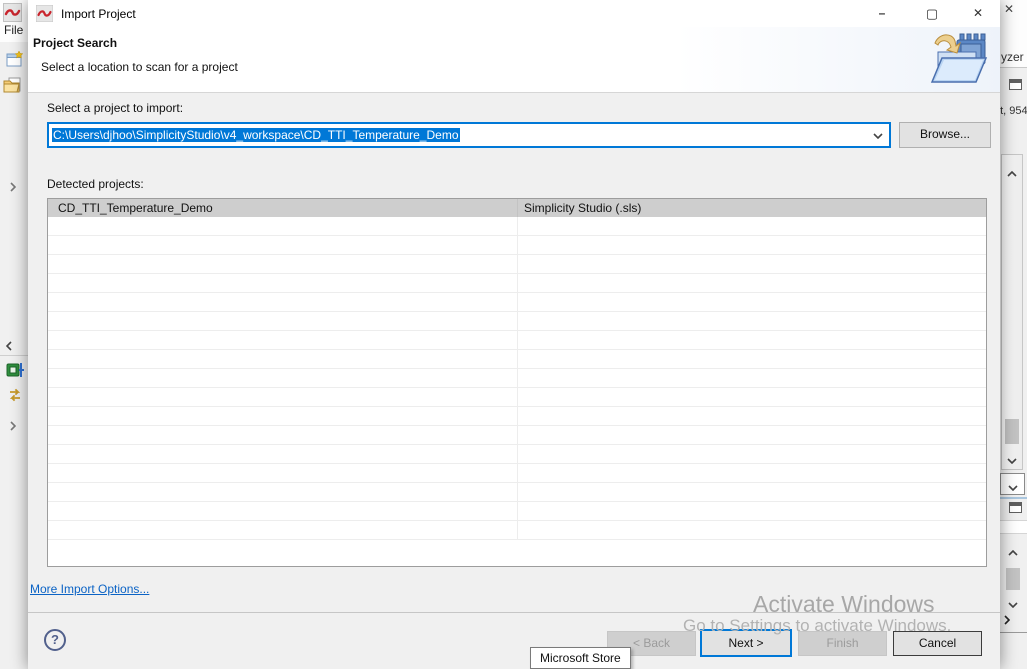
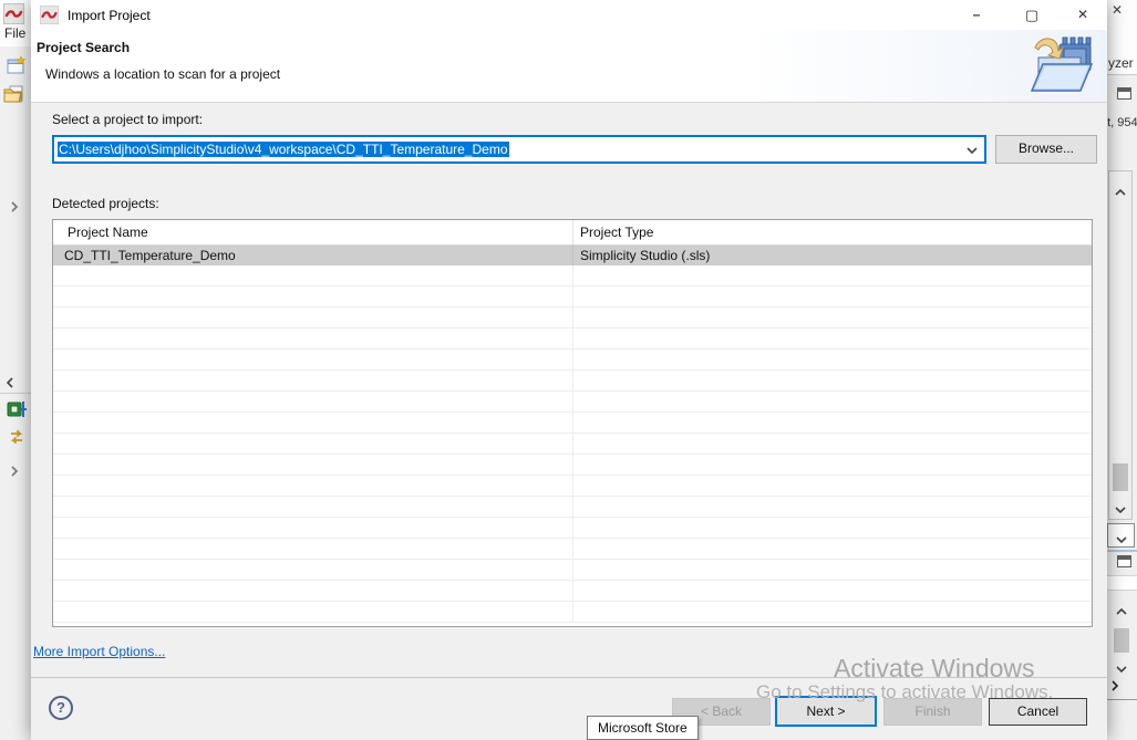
  File
  ✕
  yzer
  t, 954
  Import Project
  –
  ▢
  ✕
  Project Search
- Select a location to scan for a project
+ Windows a location to scan for a project
  Select a project to import:
  C:\Users\djhoo\SimplicityStudio\v4_workspace\CD_TTI_Temperature_Demo
  Browse...
  Detected projects:
+ Project Name
+ Project Type
  CD_TTI_Temperature_Demo
  Simplicity Studio (.sls)
  More Import Options...
  ?
  < Back
  Next >
  Finish
  Cancel
  Activate Windows
  Go to Settings to activate Windows.
  Microsoft Store
